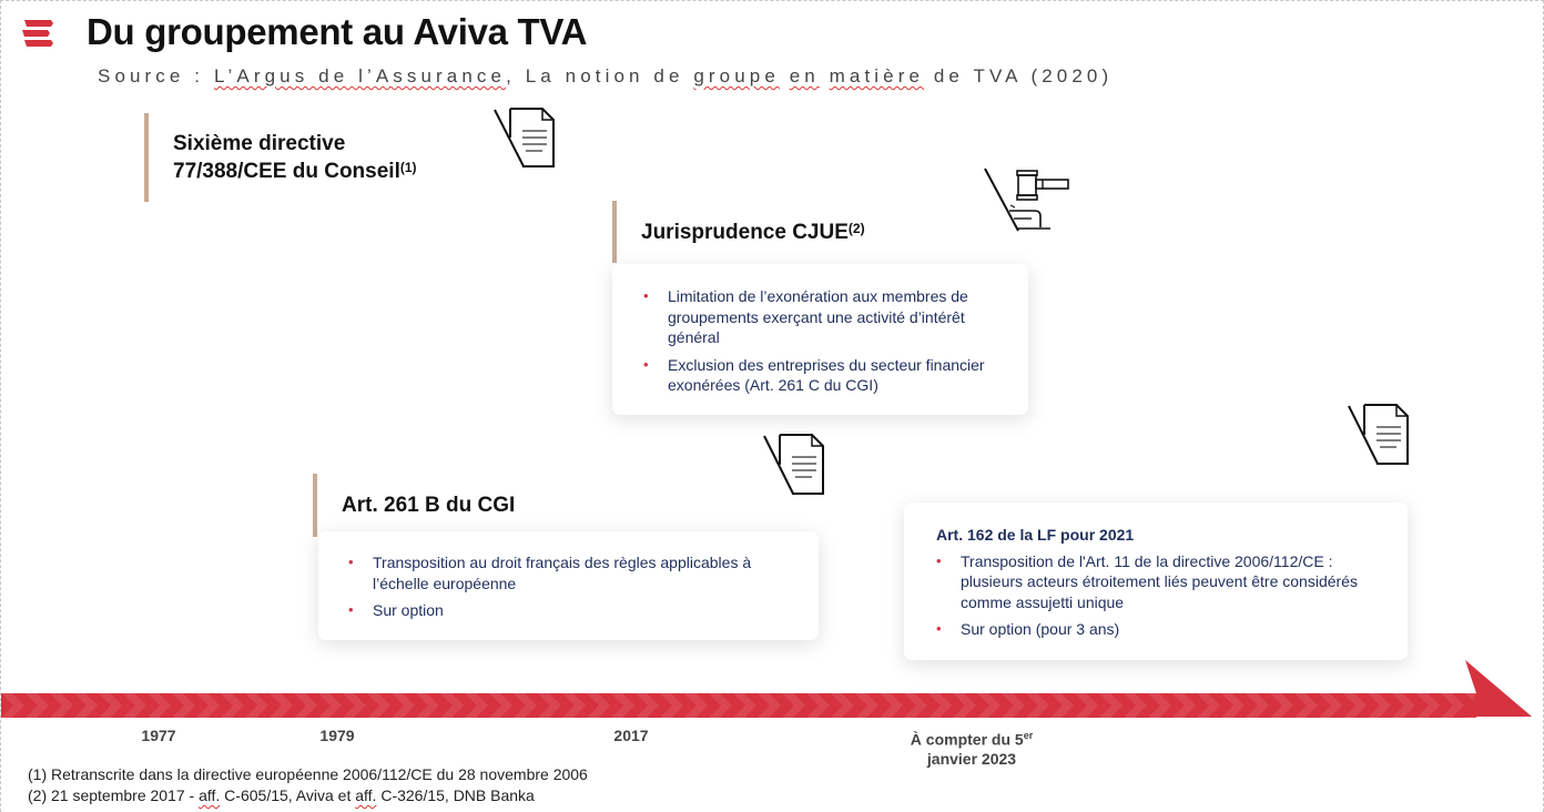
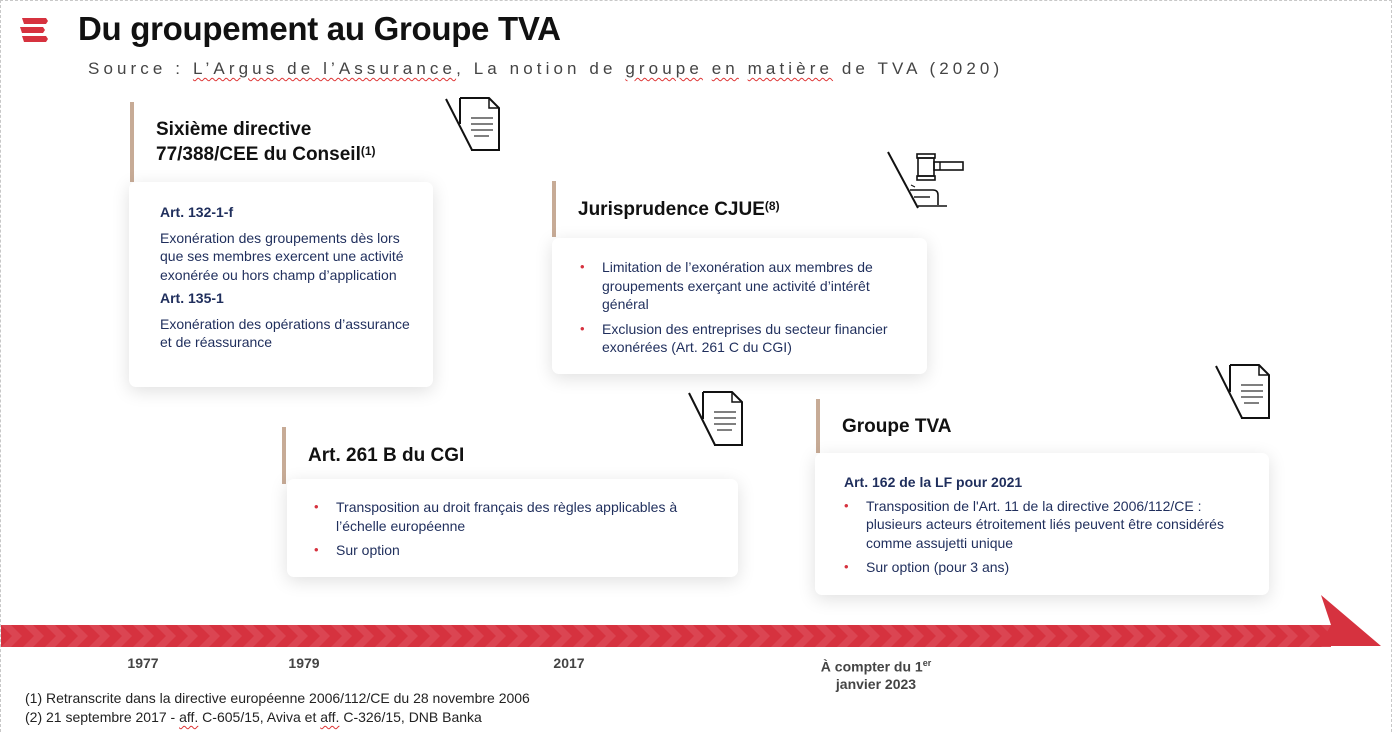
- Du groupement au Aviva TVA
+ Du groupement au Groupe TVA
  Source : L’Argus de l’Assurance, La notion de groupe en matière de TVA (2020)
  Sixième directive
  77/388/CEE du Conseil(1)
+ Art. 132-1-f
+ Exonération des groupements dès lors que ses membres exercent une activité exonérée ou hors champ d’application
+ Art. 135-1
+ Exonération des opérations d’assurance et de réassurance
- Jurisprudence CJUE(2)
+ Jurisprudence CJUE(8)
  Limitation de l’exonération aux membres de groupements exerçant une activité d’intérêt général
  Exclusion des entreprises du secteur financier exonérées (Art. 261 C du CGI)
  Art. 261 B du CGI
  Transposition au droit français des règles applicables à l’échelle européenne
  Sur option
+ Groupe TVA
  Art. 162 de la LF pour 2021
  Transposition de l'Art. 11 de la directive 2006/112/CE : plusieurs acteurs étroitement liés peuvent être considérés comme assujetti unique
  Sur option (pour 3 ans)
  1977
  1979
  2017
- À compter du 5er
+ À compter du 1er
  janvier 2023
  (1) Retranscrite dans la directive européenne 2006/112/CE du 28 novembre 2006
  (2) 21 septembre 2017 - aff. C-605/15, Aviva et aff. C-326/15, DNB Banka
